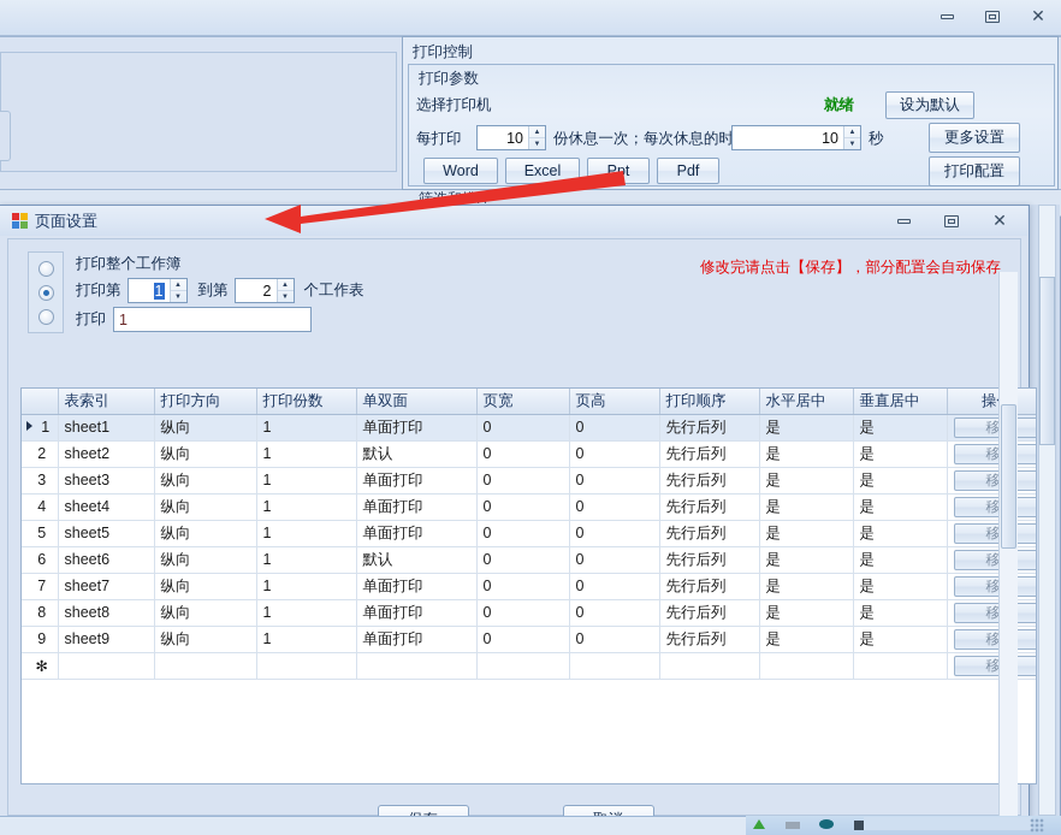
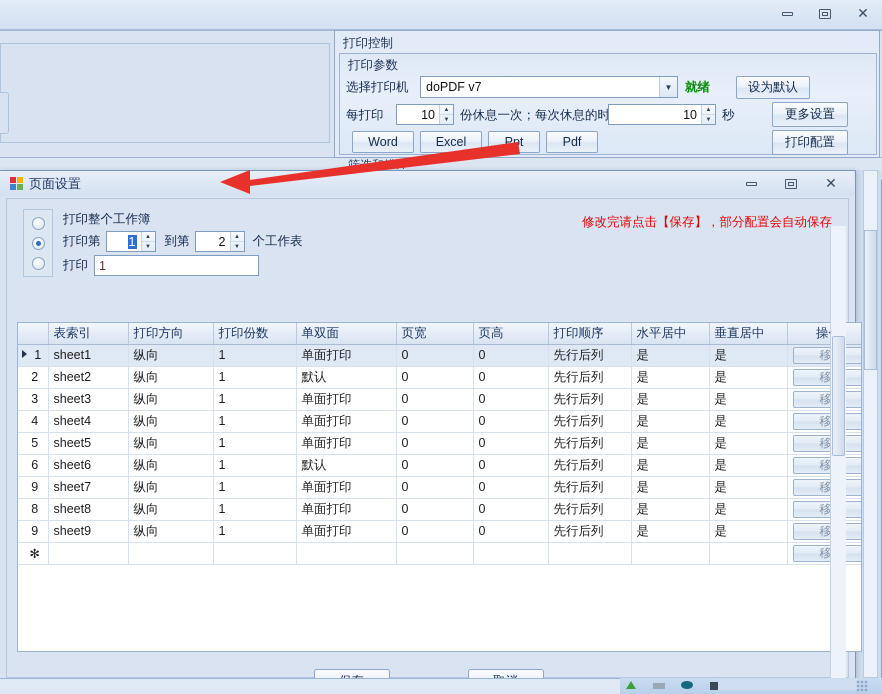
  ✕
  打印控制
  打印参数
  选择打印机
+ doPDF v7
+ ▼
  就绪
  设为默认
  每打印
  10
  份休息一次；每次休息的时
  10
  秒
  更多设置
  Word
  Excel
  Ppt
  Pdf
  打印配置
  页面设置
  ✕
  打印整个工作簿
  打印第
  1
  到第
  2
  个工作表
  打印
  1
  修改完请点击【保存】，部分配置会自动保存
  	表索引	打印方向	打印份数	单双面	页宽	页高	打印顺序	水平居中	垂直居中	操
  1	sheet1	纵向	1	单面打印	0	0	先行后列	是	是	移
  2	sheet2	纵向	1	默认	0	0	先行后列	是	是	移
  3	sheet3	纵向	1	单面打印	0	0	先行后列	是	是	移
  4	sheet4	纵向	1	单面打印	0	0	先行后列	是	是	移
  5	sheet5	纵向	1	单面打印	0	0	先行后列	是	是	移
  6	sheet6	纵向	1	默认	0	0	先行后列	是	是	移
- 7	sheet7	纵向	1	单面打印	0	0	先行后列	是	是	移
+ 9	sheet7	纵向	1	单面打印	0	0	先行后列	是	是	移
  8	sheet8	纵向	1	单面打印	0	0	先行后列	是	是	移
  9	sheet9	纵向	1	单面打印	0	0	先行后列	是	是	移
